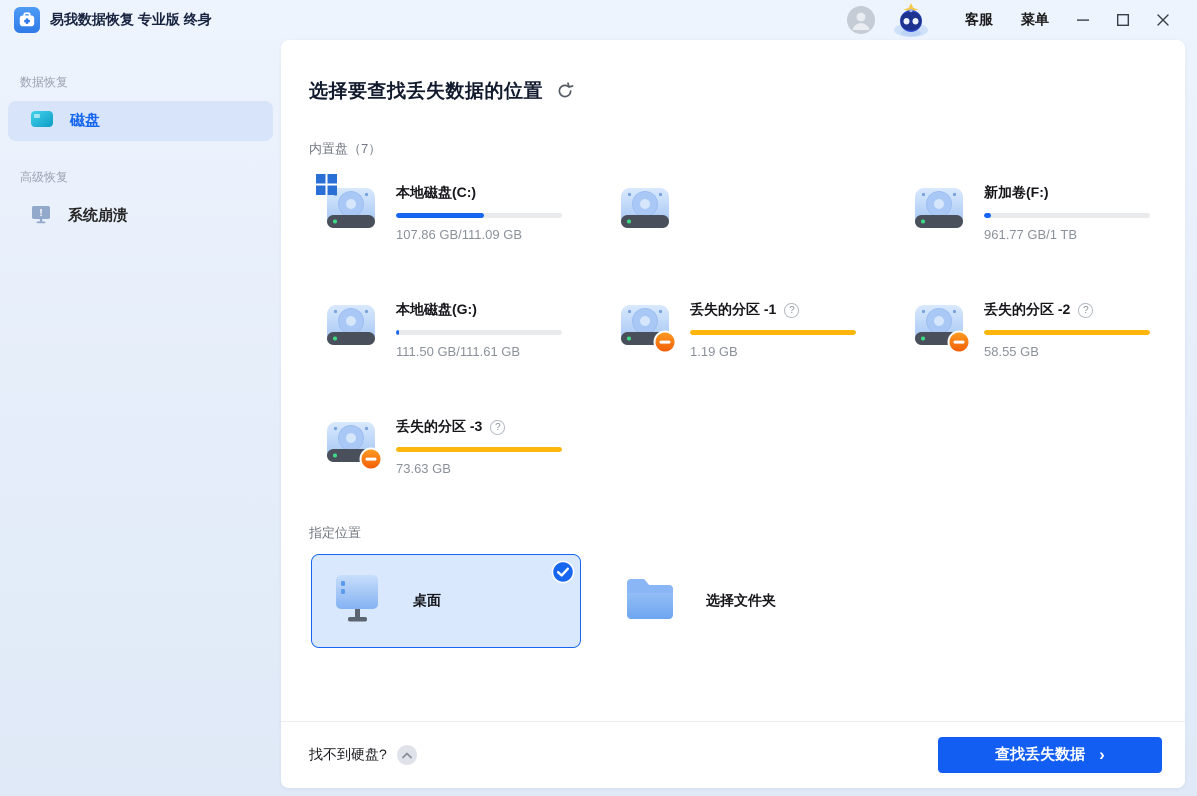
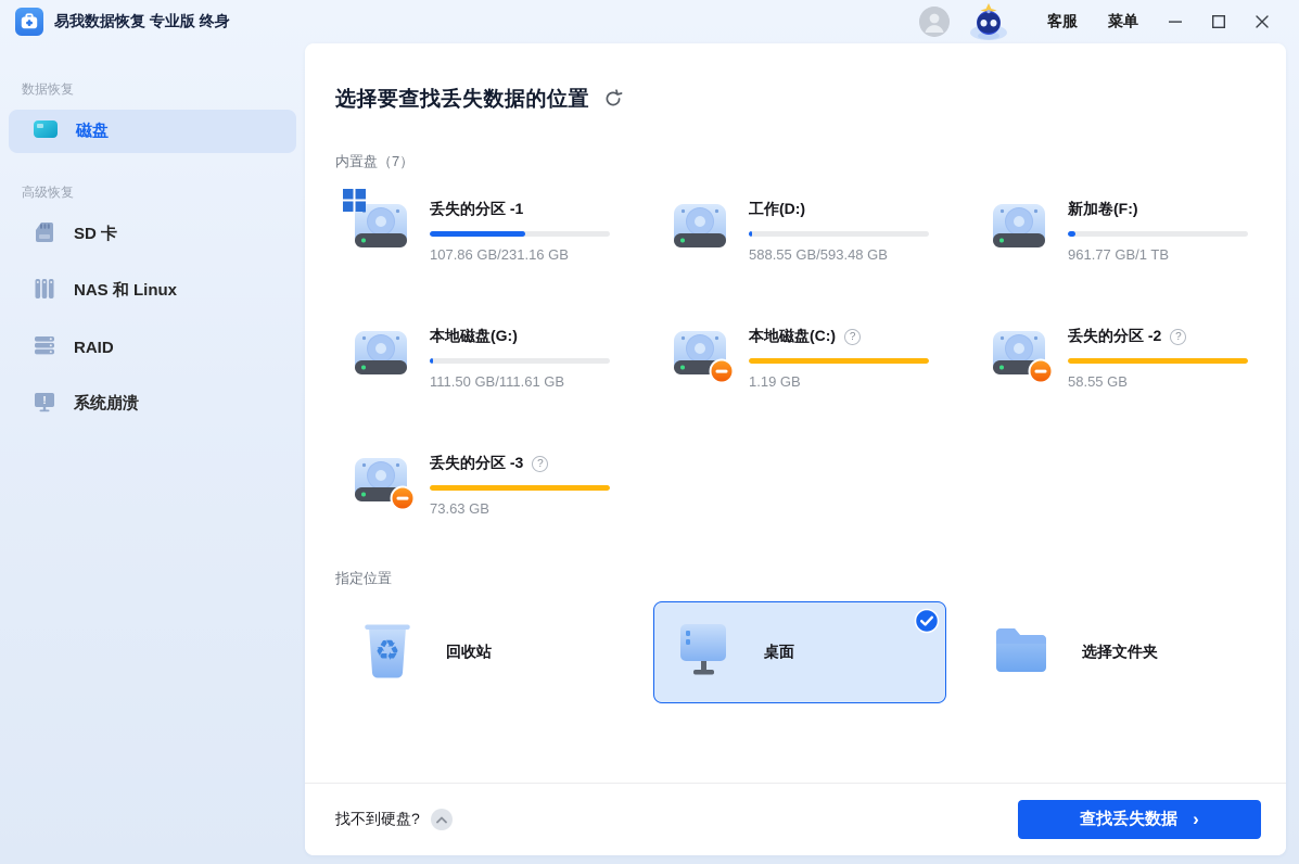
  易我数据恢复 专业版 终身
  客服
  菜单
  数据恢复
  磁盘
  高级恢复
+ SD 卡
+ NAS 和 Linux
+ RAID
  !
  系统崩溃
  选择要查找丢失数据的位置
  内置盘（7）
- 本地磁盘(C:)
+ 丢失的分区 -1
- 107.86 GB/111.09 GB
+ 107.86 GB/231.16 GB
+ 工作(D:)
+ 588.55 GB/593.48 GB
  新加卷(F:)
  961.77 GB/1 TB
  本地磁盘(G:)
  111.50 GB/111.61 GB
- 丢失的分区 -1
+ 本地磁盘(C:)
  ?
  1.19 GB
  丢失的分区 -2
  ?
  58.55 GB
  丢失的分区 -3
  ?
  73.63 GB
  指定位置
+ ♻
+ 回收站
  桌面
  选择文件夹
  找不到硬盘?
  查找丢失数据
  ›
